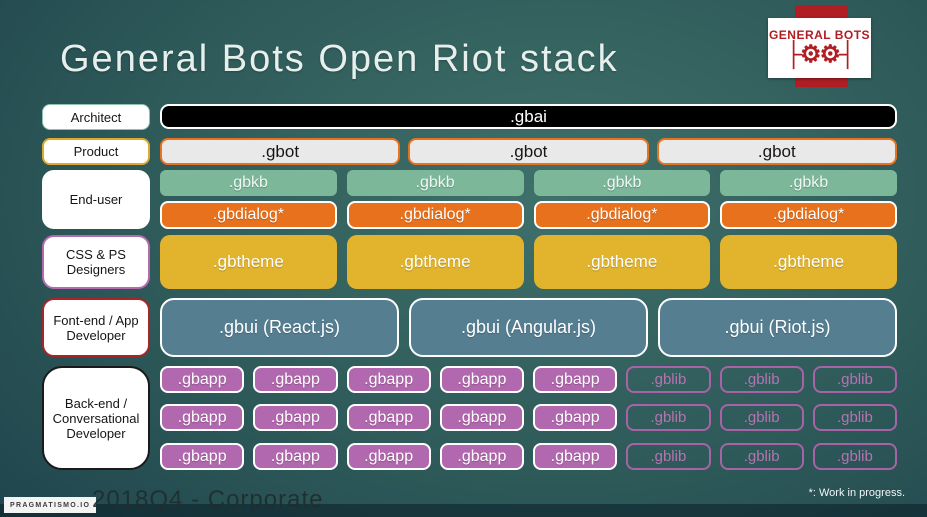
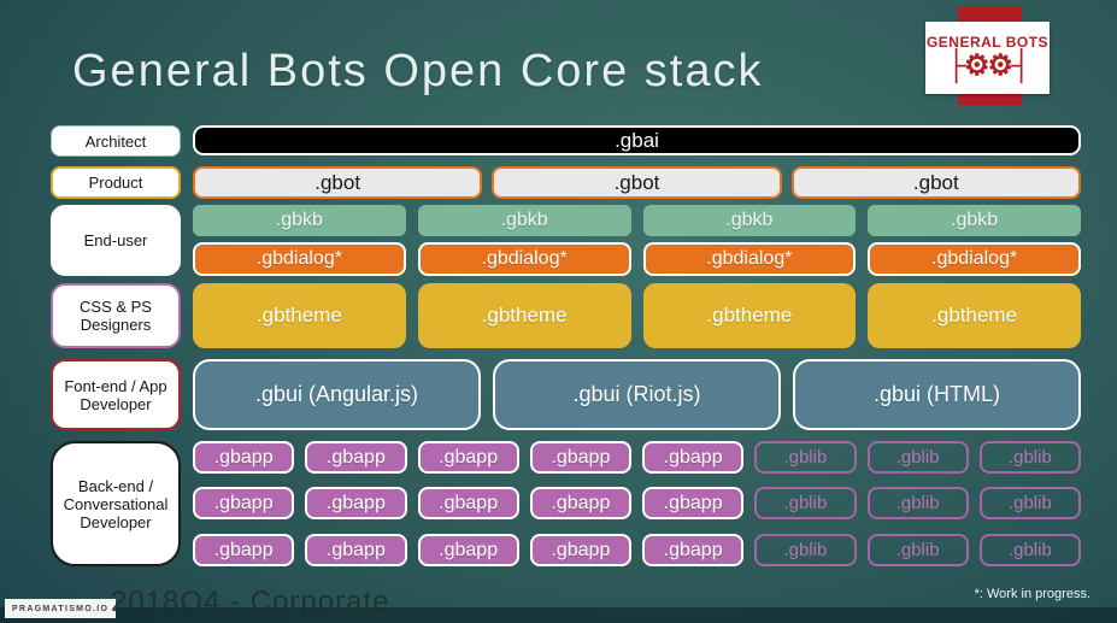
- General Bots Open Riot stack
+ General Bots Open Core stack
  GENERAL BOTS
  ├⚙⚙┤
  Architect
  Product
  End-user
  CSS & PS Designers
  Font-end / App Developer
  Back-end / Conversational Developer
  .gbai
  .gbot
  .gbot
  .gbot
  .gbkb
  .gbkb
  .gbkb
  .gbkb
  .gbdialog*
  .gbdialog*
  .gbdialog*
  .gbdialog*
  .gbtheme
  .gbtheme
  .gbtheme
  .gbtheme
- .gbui (React.js)
  .gbui (Angular.js)
  .gbui (Riot.js)
+ .gbui (HTML)
  .gbapp
  .gbapp
  .gbapp
  .gbapp
  .gbapp
  .gblib
  .gblib
  .gblib
  .gbapp
  .gbapp
  .gbapp
  .gbapp
  .gbapp
  .gblib
  .gblib
  .gblib
  .gbapp
  .gbapp
  .gbapp
  .gbapp
  .gbapp
  .gblib
  .gblib
  .gblib
  2018Q4 - Corporate
  *: Work in progress.
